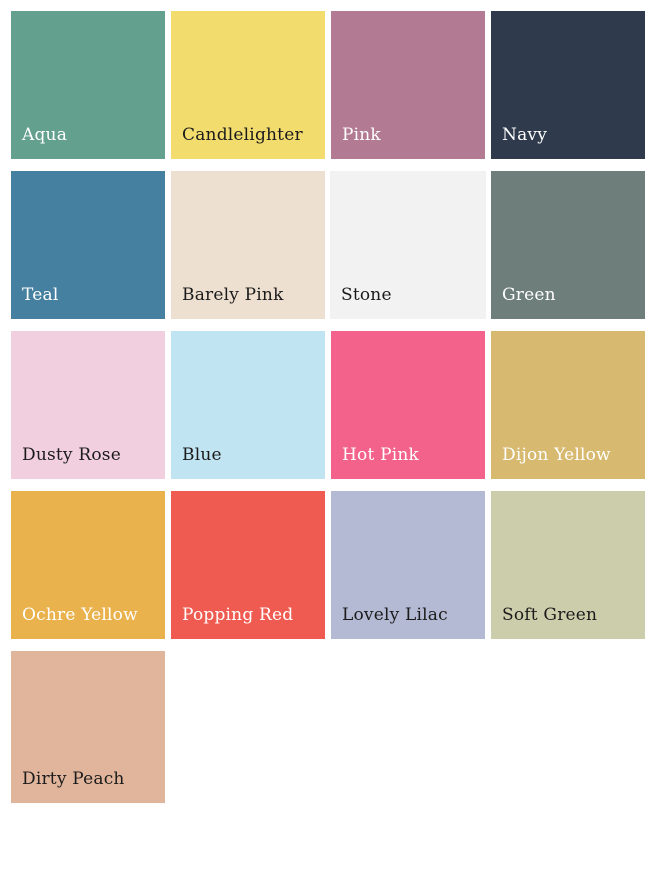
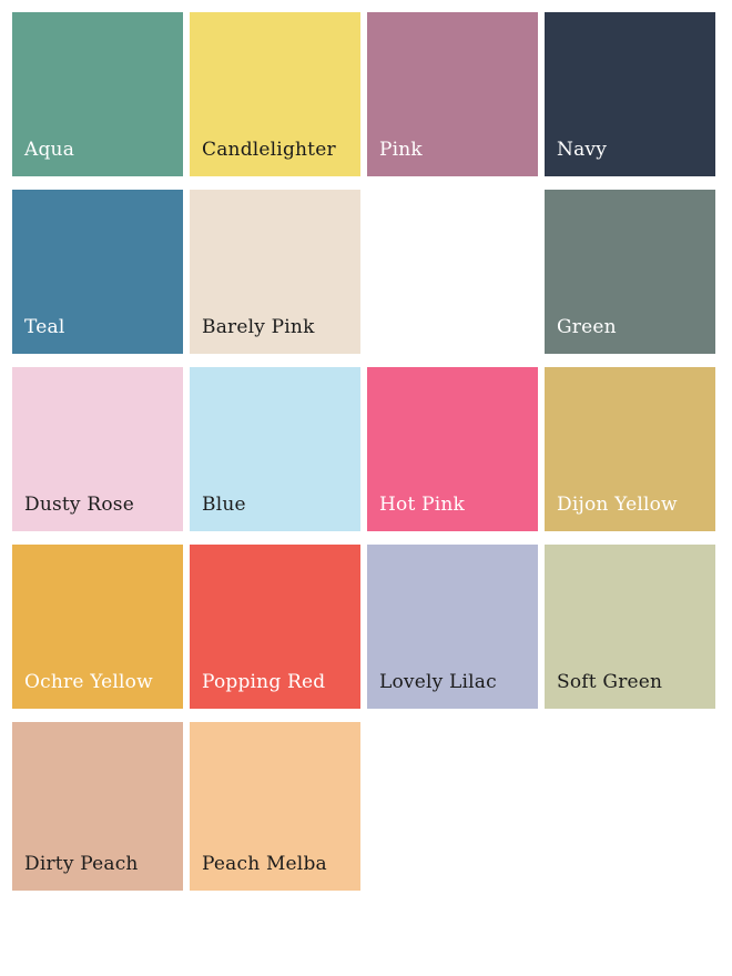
  Aqua
  Candlelighter
  Pink
  Navy
  Teal
  Barely Pink
- Stone
  Green
  Dusty Rose
  Blue
  Hot Pink
  Dijon Yellow
  Ochre Yellow
  Popping Red
  Lovely Lilac
  Soft Green
  Dirty Peach
+ Peach Melba
